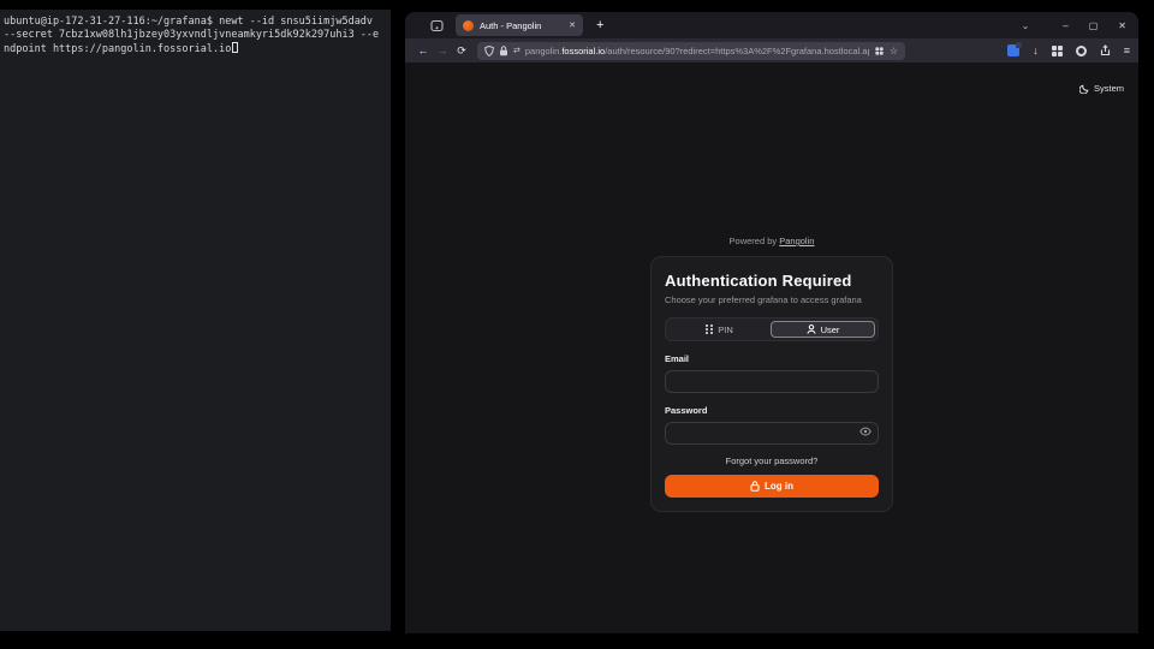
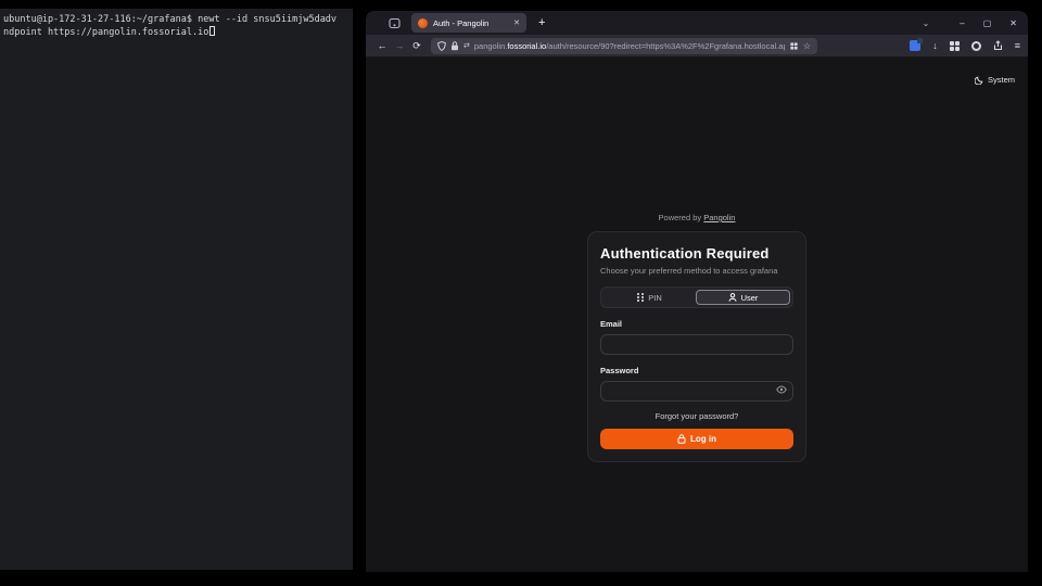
  ubuntu@ip-172-31-27-116:~/grafana$ newt --id snsu5iimjw5dadv
- --secret 7cbz1xw08lh1jbzey03yxvndljvneamkyri5dk92k297uhi3 --e
  ndpoint https://pangolin.fossorial.io
  Auth - Pangolin
  +
  ⌄
  –
  ▢
  ✕
  ←
  →
  ⟳
  pangolin.fossorial.io/auth/resource/90?redirect=https%3A%2F%2Fgrafana.hostlocal.a
  ☆
  ↓
  ≡
  System
  Powered by Pangolin
  Authentication Required
- Choose your preferred grafana to access grafana
+ Choose your preferred method to access grafana
  PIN
  User
  Email
  Password
  Forgot your password?
  Log in
